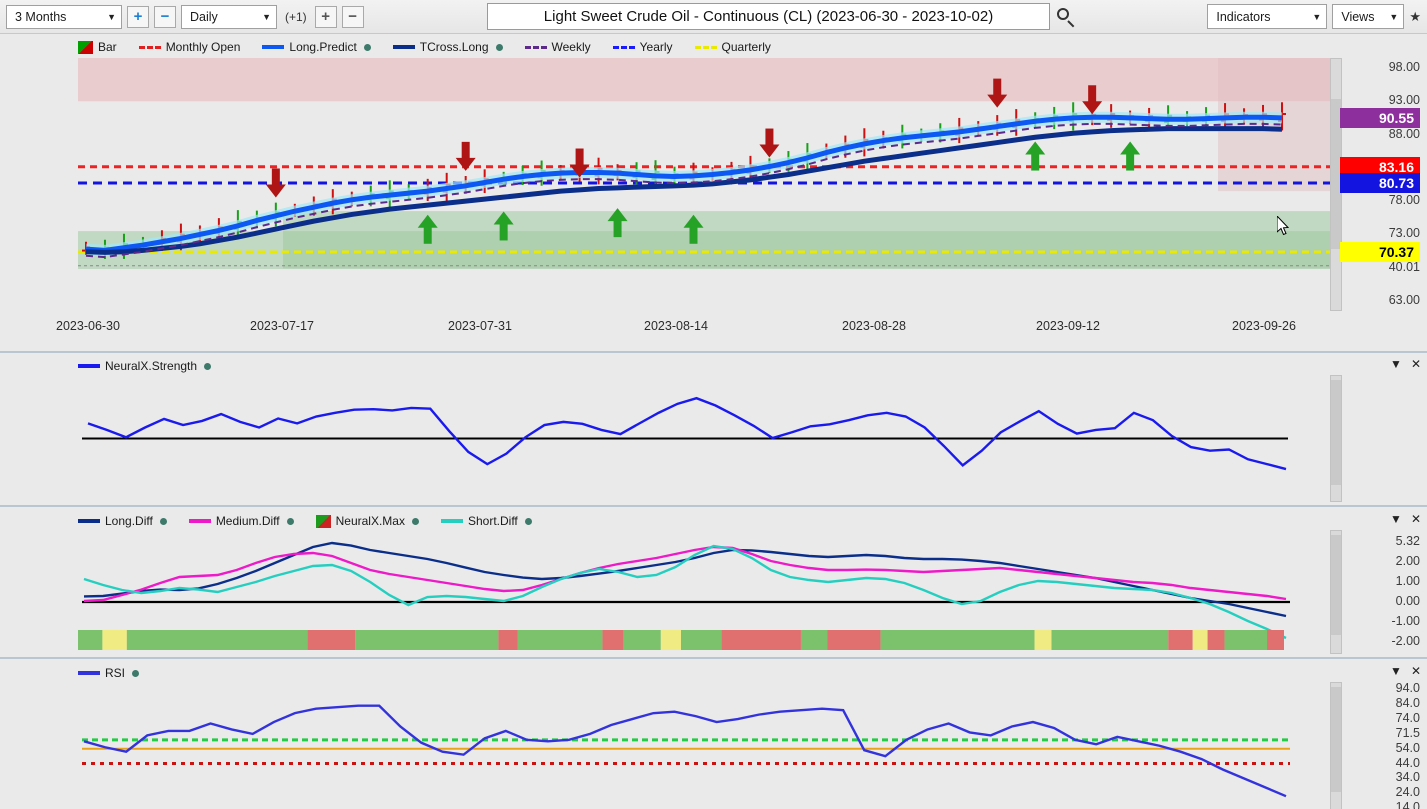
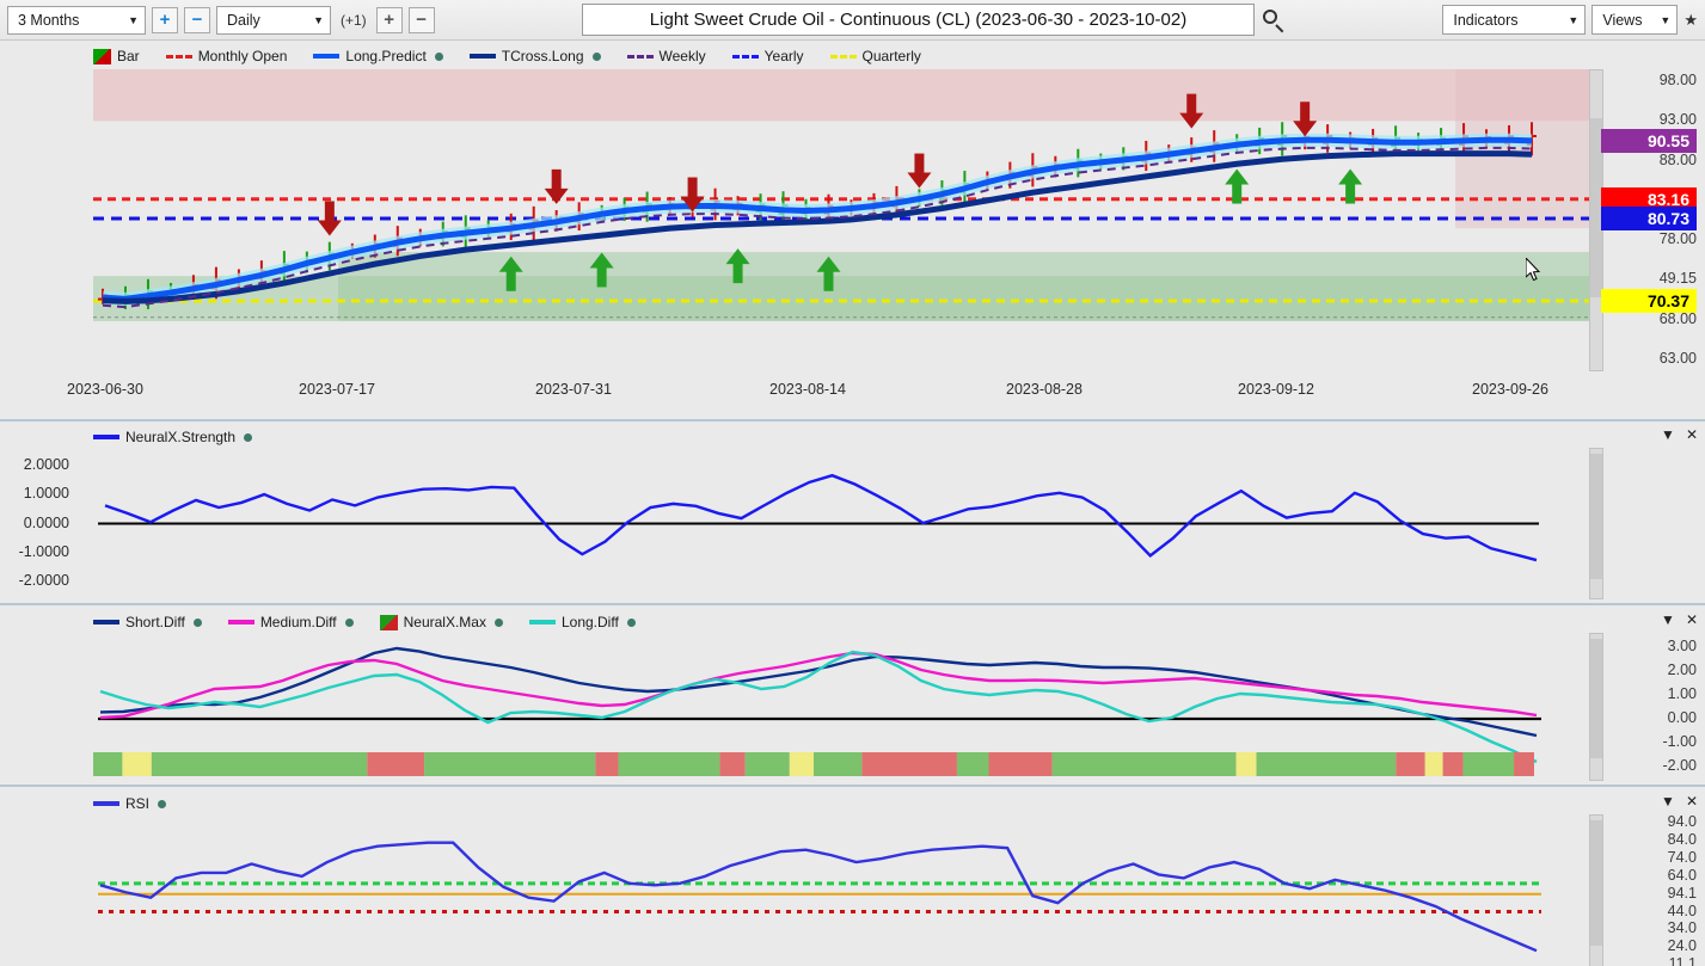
  3 Months
  ▼
  +
  −
  Daily
  ▼
  (+1)
  +
  −
  Light Sweet Crude Oil - Continuous (CL) (2023-06-30 - 2023-10-02)
  Indicators
  ▼
  Views
  ▼
  ★
  Bar
  Monthly Open
  Long.Predict
  TCross.Long
  Weekly
  Yearly
  Quarterly
  98.00
  93.00
  88.00
  78.00
- 73.00
+ 49.15
- 40.01
+ 68.00
  63.00
  90.55
  83.16
  80.73
  70.37
  2023-06-30
  2023-07-17
  2023-07-31
  2023-08-14
  2023-08-28
  2023-09-12
  2023-09-26
  NeuralX.Strength
  ▼
  ✕
+ 2.0000
+ 1.0000
+ 0.0000
+ -1.0000
+ -2.0000
- Long.Diff
+ Short.Diff
  Medium.Diff
  NeuralX.Max
- Short.Diff
+ Long.Diff
  ▼
  ✕
- 5.32
+ 3.00
  2.00
  1.00
  0.00
  -1.00
  -2.00
  RSI
  ▼
  ✕
  94.0
  84.0
  74.0
- 71.5
+ 64.0
- 54.0
+ 94.1
  44.0
  34.0
  24.0
- 14.0
+ 11.1
